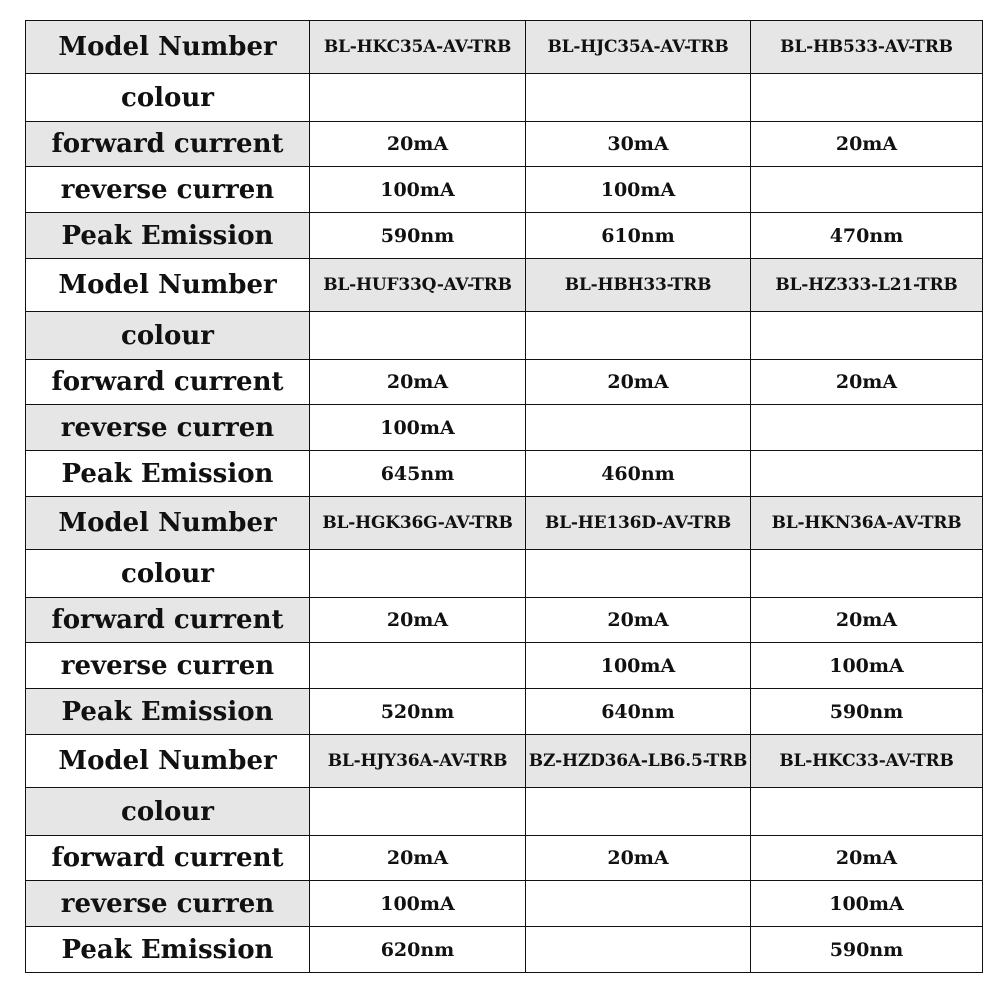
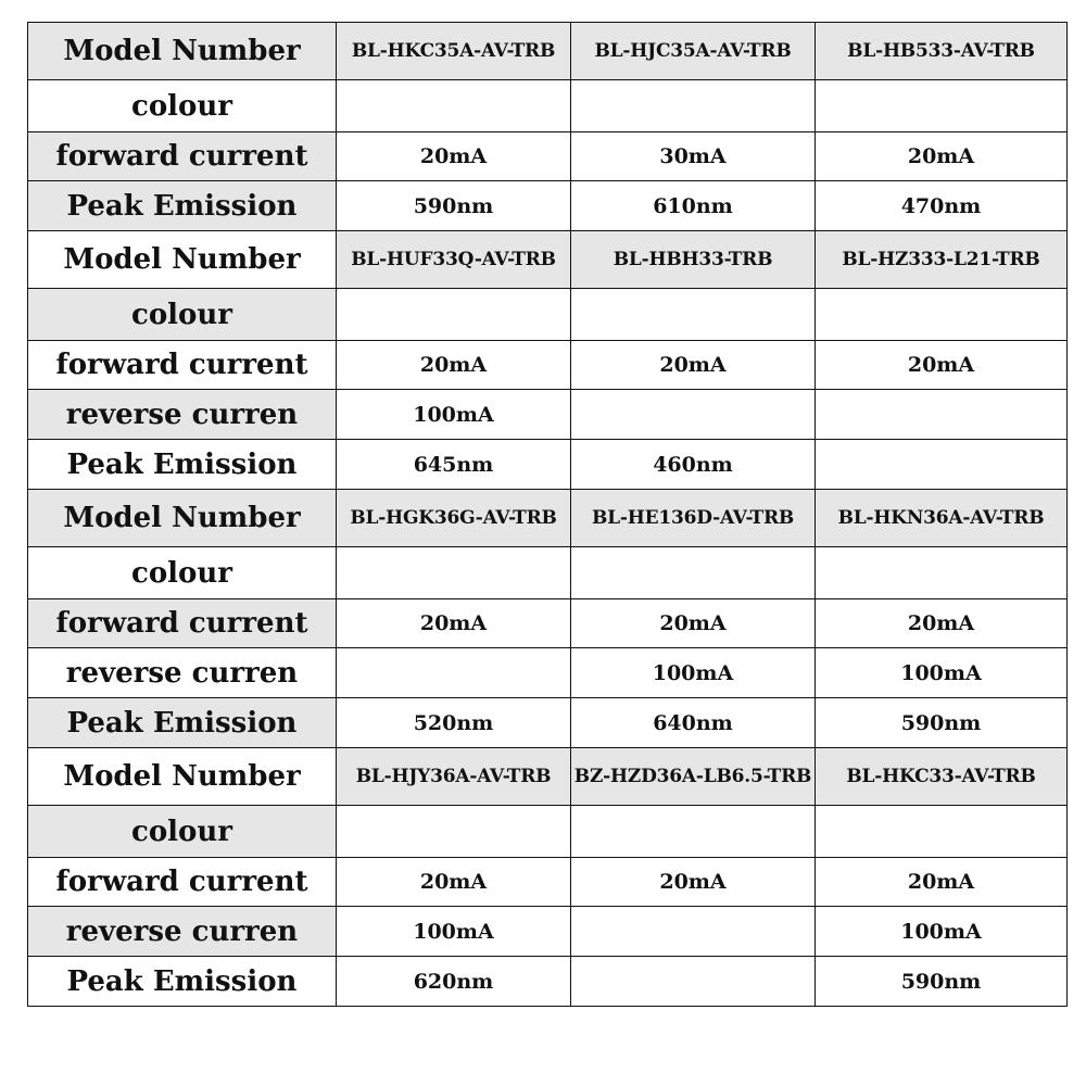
  Model Number	BL-HKC35A-AV-TRB	BL-HJC35A-AV-TRB	BL-HB533-AV-TRB
  colour
  forward current	20mA	30mA	20mA
- reverse curren	100mA	100mA
  Peak Emission	590nm	610nm	470nm
  Model Number	BL-HUF33Q-AV-TRB	BL-HBH33-TRB	BL-HZ333-L21-TRB
  colour
  forward current	20mA	20mA	20mA
  reverse curren	100mA
  Peak Emission	645nm	460nm
  Model Number	BL-HGK36G-AV-TRB	BL-HE136D-AV-TRB	BL-HKN36A-AV-TRB
  colour
  forward current	20mA	20mA	20mA
  reverse curren		100mA	100mA
  Peak Emission	520nm	640nm	590nm
  Model Number	BL-HJY36A-AV-TRB	BZ-HZD36A-LB6.5-TRB	BL-HKC33-AV-TRB
  colour
  forward current	20mA	20mA	20mA
  reverse curren	100mA		100mA
  Peak Emission	620nm		590nm
